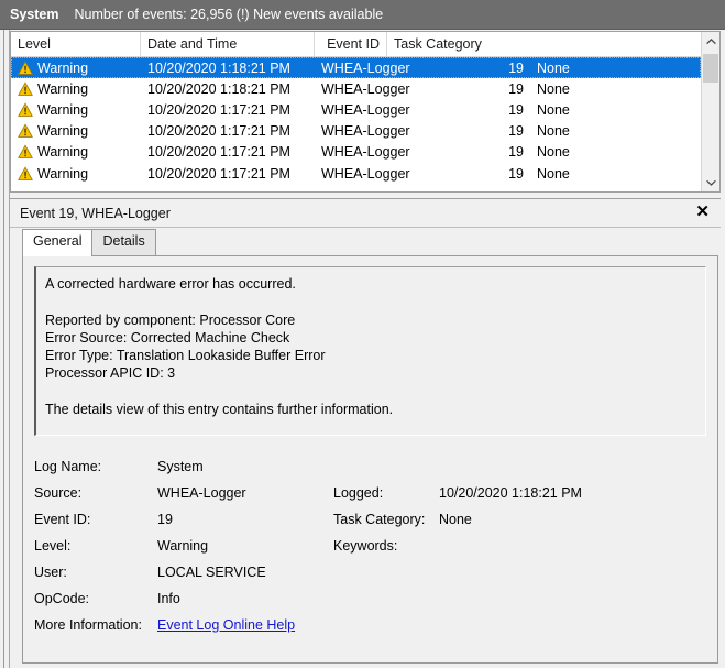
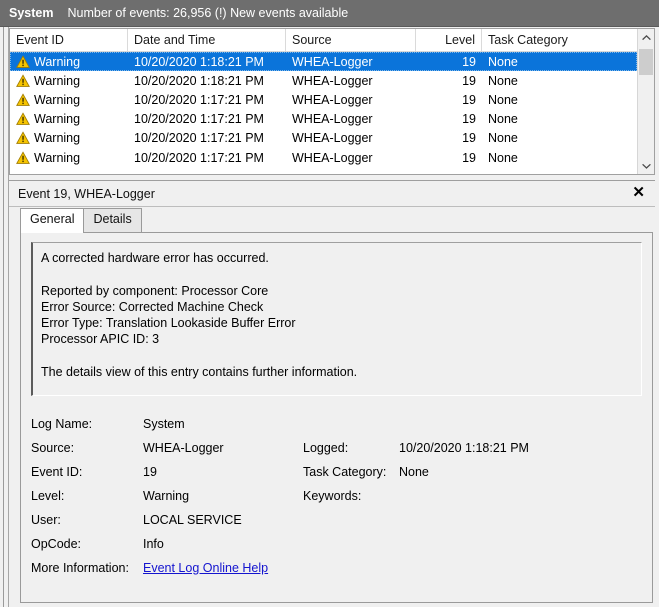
  System
  Number of events: 26,956 (!) New events available
- Level
+ Event ID
  Date and Time
+ Source
- Event ID
+ Level
  Task Category
  Warning
  10/20/2020 1:18:21 PM
  WHEA-Logger
  19
  None
  Warning
  10/20/2020 1:18:21 PM
  WHEA-Logger
  19
  None
  Warning
  10/20/2020 1:17:21 PM
  WHEA-Logger
  19
  None
  Warning
  10/20/2020 1:17:21 PM
  WHEA-Logger
  19
  None
  Warning
  10/20/2020 1:17:21 PM
  WHEA-Logger
  19
  None
  Warning
  10/20/2020 1:17:21 PM
  WHEA-Logger
  19
  None
  Event 19, WHEA-Logger
  ✕
  General
  Details
  A corrected hardware error has occurred.
  Reported by component: Processor Core
  Error Source: Corrected Machine Check
  Error Type: Translation Lookaside Buffer Error
  Processor APIC ID: 3
  The details view of this entry contains further information.
  Log Name:
  System
  Source:
  WHEA-Logger
  Logged:
  10/20/2020 1:18:21 PM
  Event ID:
  19
  Task Category:
  None
  Level:
  Warning
  Keywords:
  User:
  LOCAL SERVICE
  OpCode:
  Info
  More Information:
  Event Log Online Help
